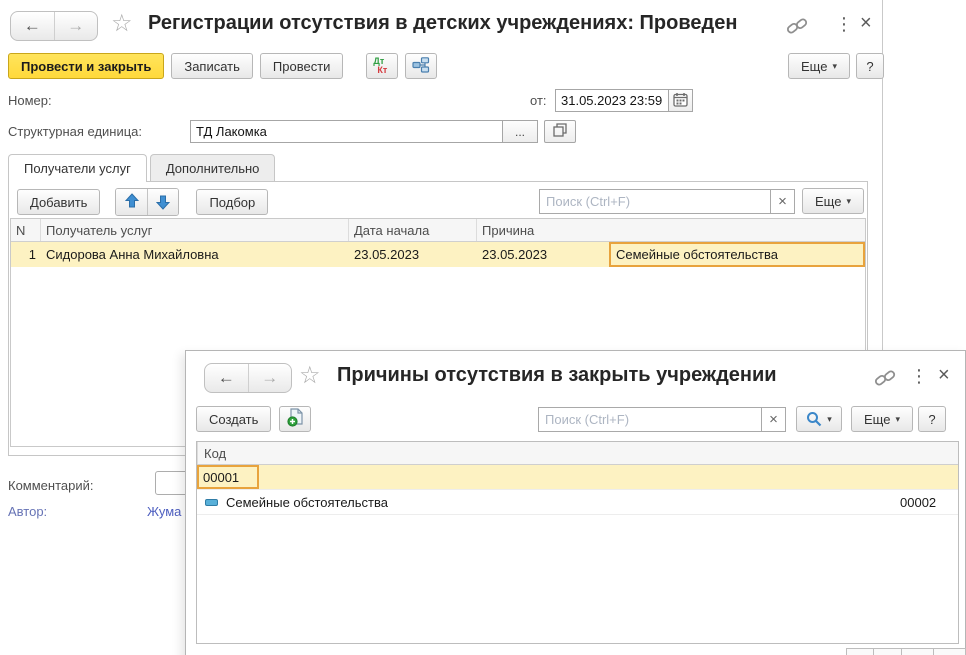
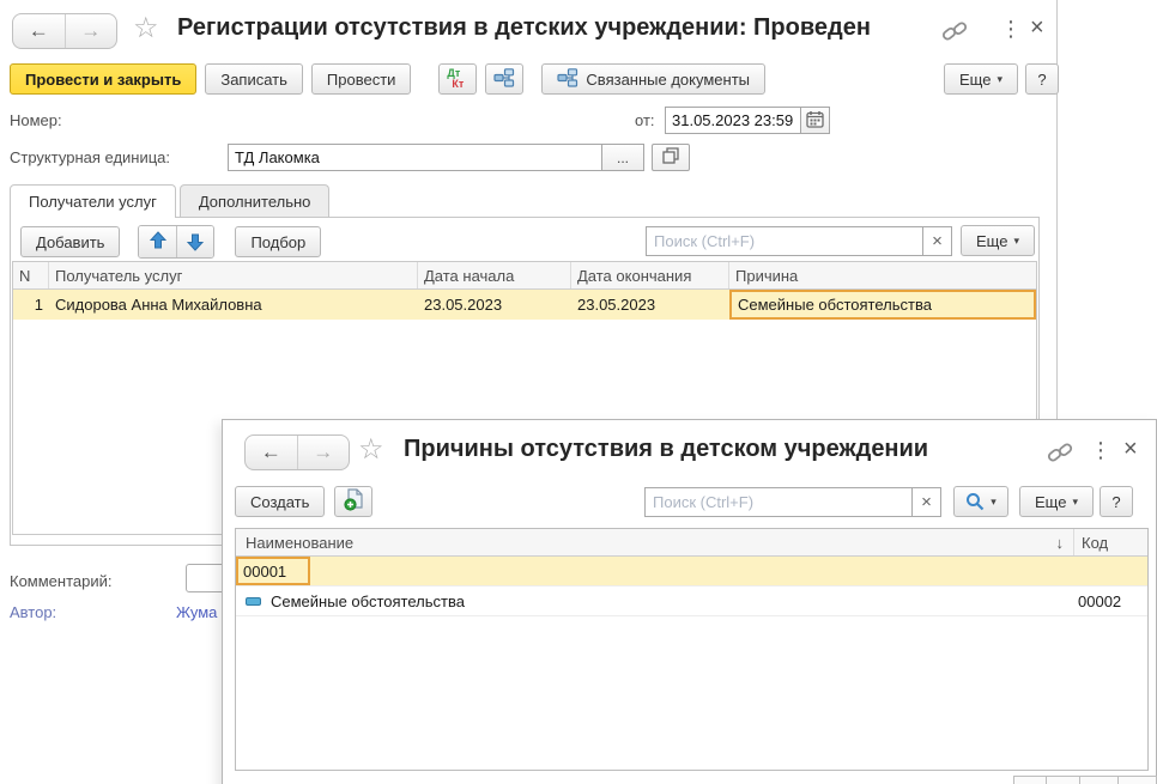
  ←
  →
  ☆
- Регистрации отсутствия в детских учреждениях: Проведен
+ Регистрации отсутствия в детских учреждении: Проведен
  ⋮
  ×
  Провести и закрыть
  Записать
  Провести
  Дт
  Кт
+ Связанные документы
  Еще
  ▾
  ?
  Номер:
  от:
  31.05.2023 23:59
  Структурная единица:
  ТД Лакомка
  ...
  Получатели услуг
  Дополнительно
  Добавить
  Подбор
  Поиск (Ctrl+F)
  ×
  Еще
  ▾
  N
  Получатель услуг
  Дата начала
+ Дата окончания
  Причина
  1
  Сидорова Анна Михайловна
  23.05.2023
  23.05.2023
  Семейные обстоятельства
  Комментарий:
  Автор:
  Жума
  ←
  →
  ☆
- Причины отсутствия в закрыть учреждении
+ Причины отсутствия в детском учреждении
  ⋮
  ×
  Создать
  Поиск (Ctrl+F)
  ×
  ▾
  Еще
  ▾
  ?
+ Наименование
+ ↓
  Код
  00001
  Семейные обстоятельства
  00002
